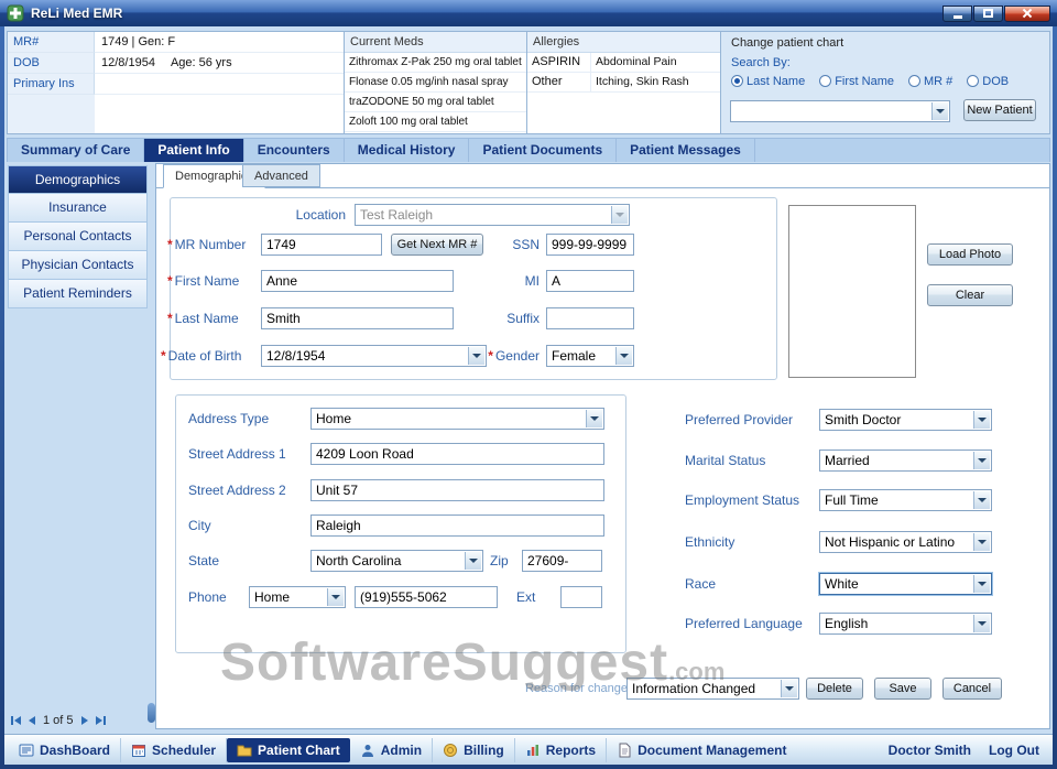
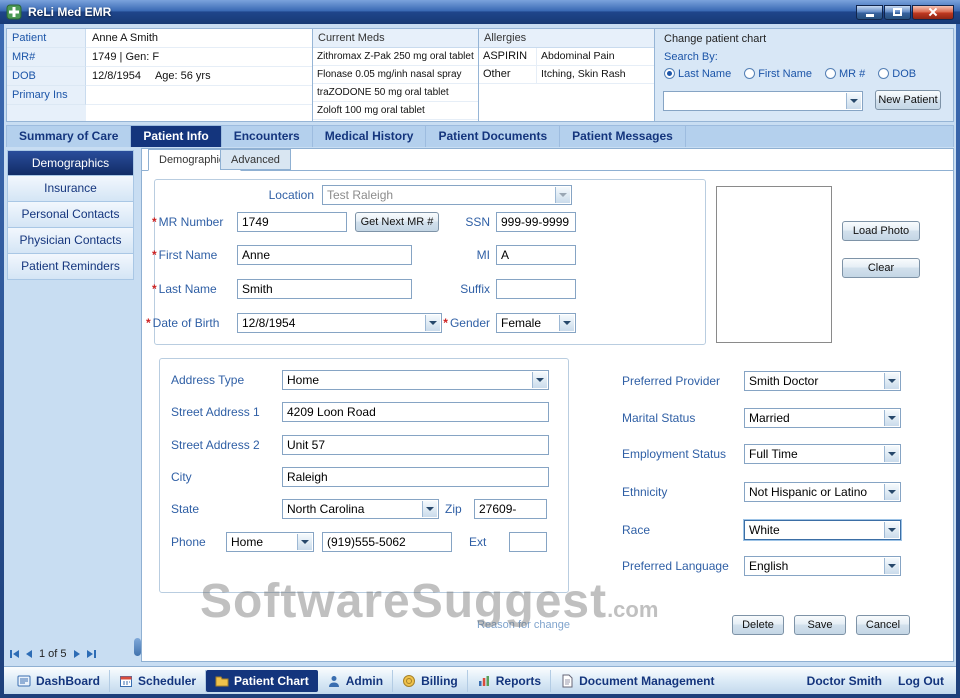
  ReLi Med EMR
+ Patient
+ Anne A Smith
  MR#
  1749 | Gen: F
  DOB
  12/8/1954 Age: 56 yrs
  Primary Ins
  Current Meds
  Zithromax Z-Pak 250 mg oral tablet
  Flonase 0.05 mg/inh nasal spray
  traZODONE 50 mg oral tablet
  Zoloft 100 mg oral tablet
  Allergies
  ASPIRIN
  Abdominal Pain
  Other
  Itching, Skin Rash
  Change patient chart
  Search By:
  Last Name
  First Name
  MR #
  DOB
  New Patient
  Summary of Care
  Patient Info
  Encounters
  Medical History
  Patient Documents
  Patient Messages
  Demographics
  Insurance
  Personal Contacts
  Physician Contacts
  Patient Reminders
  Demographi
  Advanced
  Location
  Test Raleigh
  * MR Number
  1749
  Get Next MR #
  SSN
  999-99-9999
  * First Name
  Anne
  MI
  A
  * Last Name
  Smith
  Suffix
  * Date of Birth
  12/8/1954
  * Gender
  Female
  Load Photo
  Clear
  Address Type
  Home
  Street Address 1
  4209 Loon Road
  Street Address 2
  Unit 57
  City
  Raleigh
  State
  North Carolina
  Zip
  27609-
  Phone
  Home
  (919)555-5062
  Ext
  Preferred Provider
  Smith Doctor
  Marital Status
  Married
  Employment Status
  Full Time
  Ethnicity
  Not Hispanic or Latino
  Race
  White
  Preferred Language
  English
  Reason for chang
- Information Changed
  Delete
  Save
  Cancel
  1 of 5
  DashBoard
  Scheduler
  Patient Chart
  Admin
  Billing
  Reports
  Document Management
  Doctor Smith
  Log Out
  SoftwareSuggest.com
